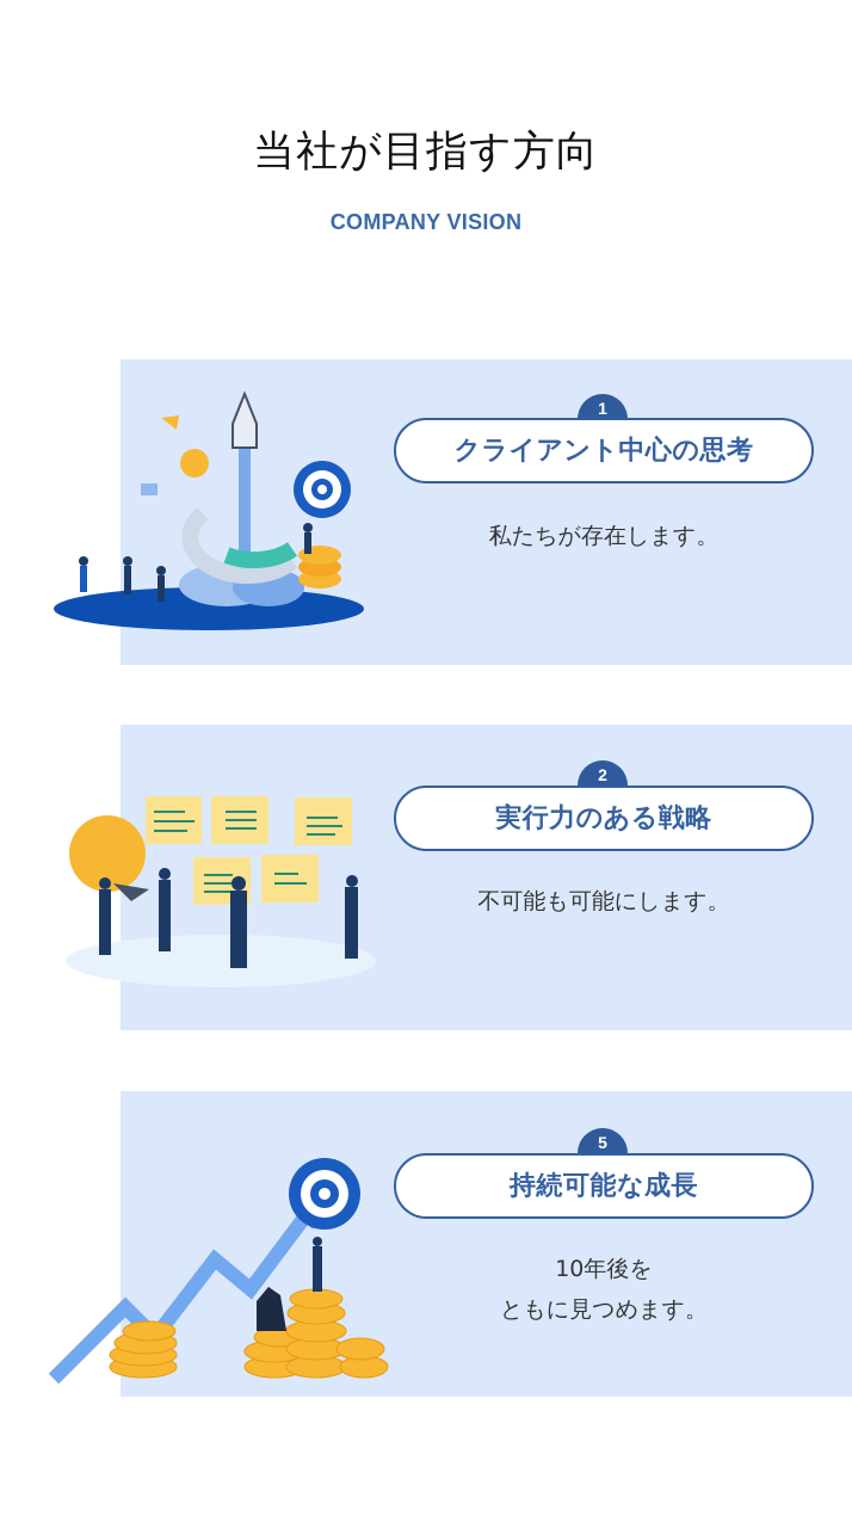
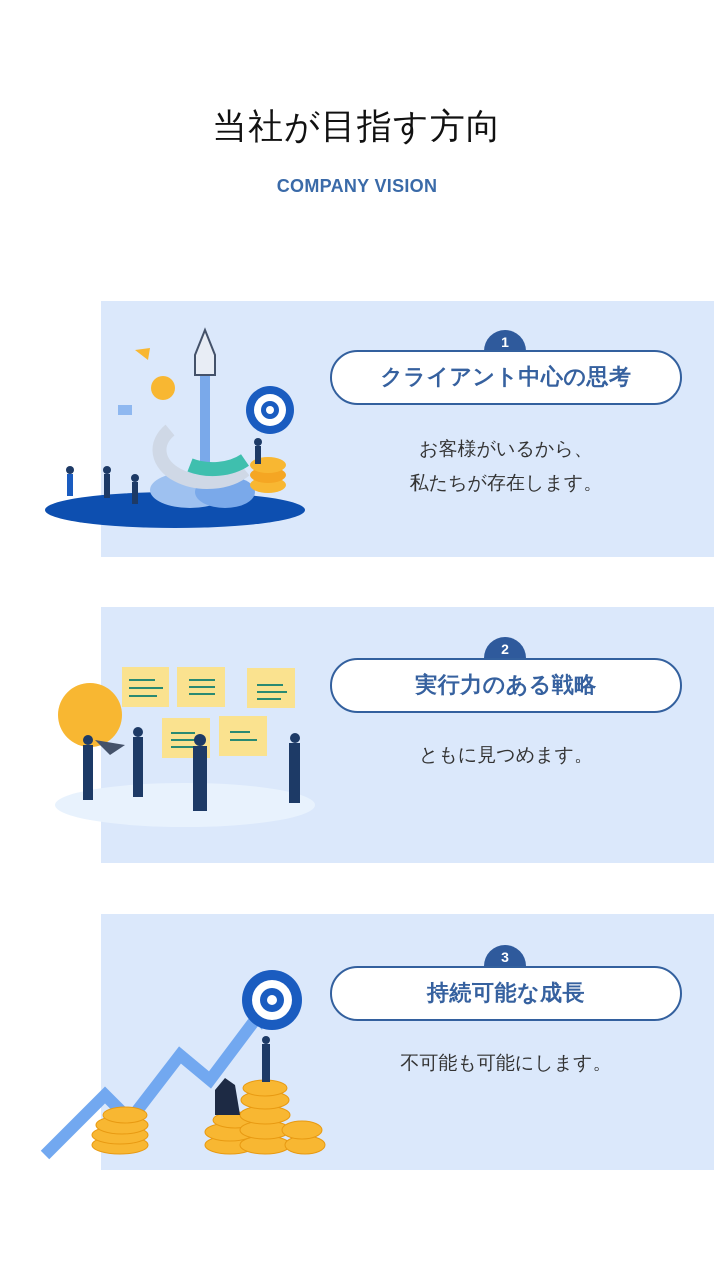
  当社が目指す方向
  COMPANY VISION
  1
  クライアント中心の思考
+ お客様がいるから、
  私たちが存在します。
  2
  実行力のある戦略
- 不可能も可能にします。
+ ともに見つめます。
- 5
+ 3
  持続可能な成長
- 10年後を
- ともに見つめます。
+ 不可能も可能にします。
